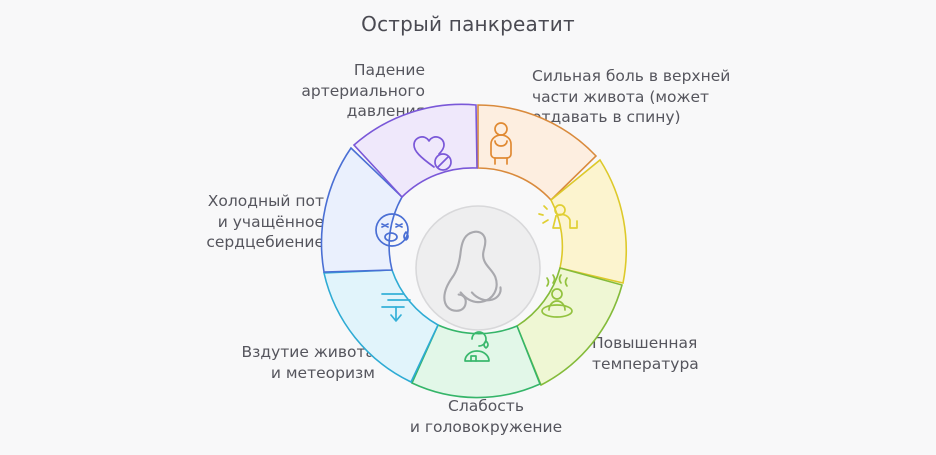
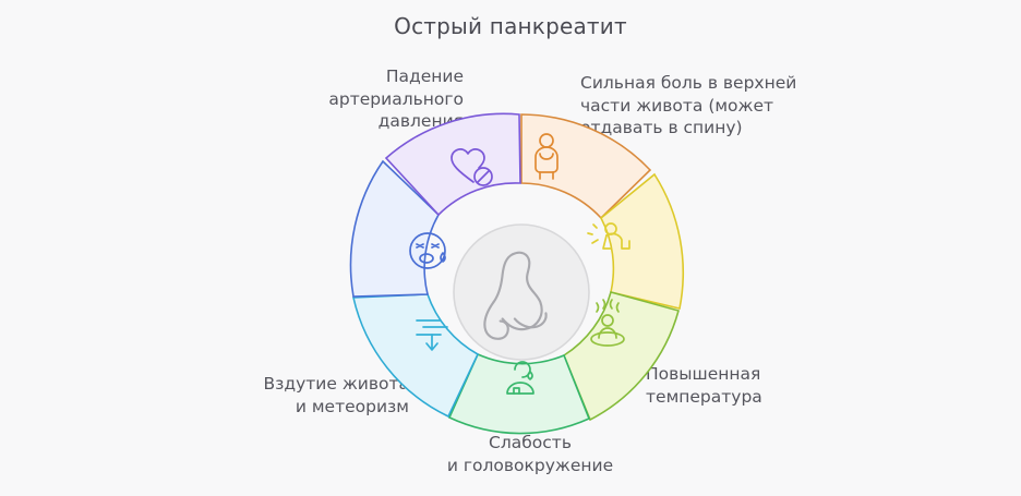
  Острый панкреатит
  Падение
  артериального
  давлени
  Сильная боль в верхней
  части живота (может
  тдавать в спину)
  Повышенная
  температура
  Слабость
  и головокружение
  Вздутие живот
  и метеоризм
- Холодный пот
- и учащённое
- сердцебиение
